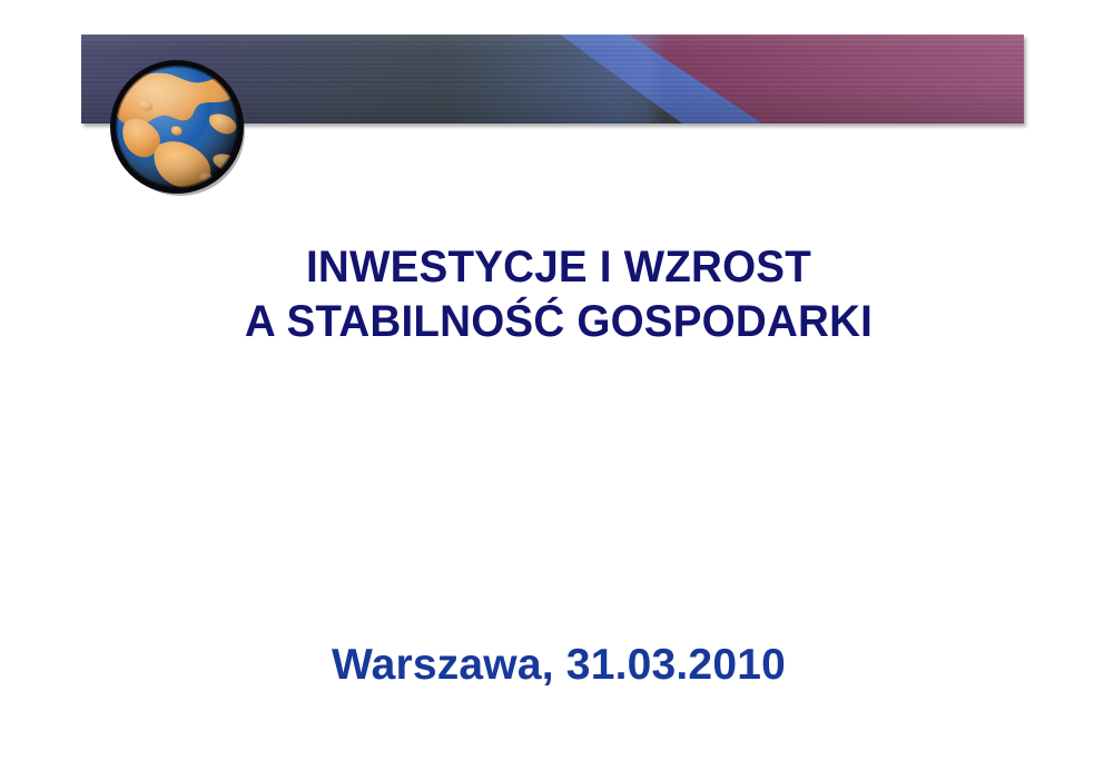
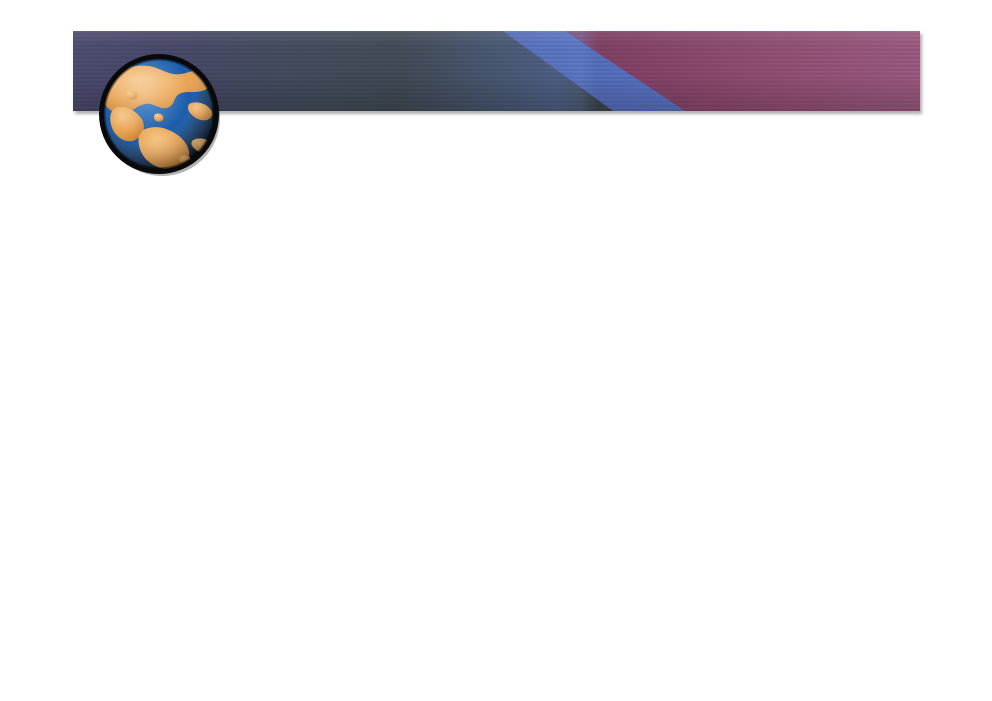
- INWESTYCJE I WZROST
- A STABILNOŚĆ GOSPODARKI
- Warszawa, 31.03.2010
